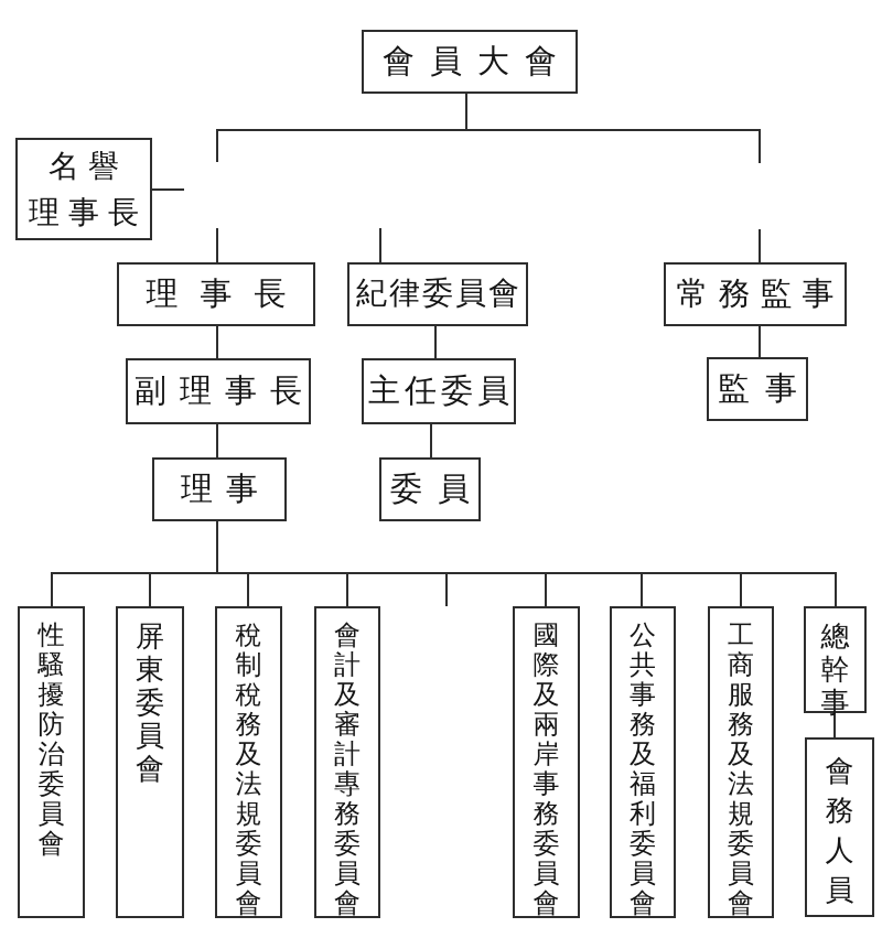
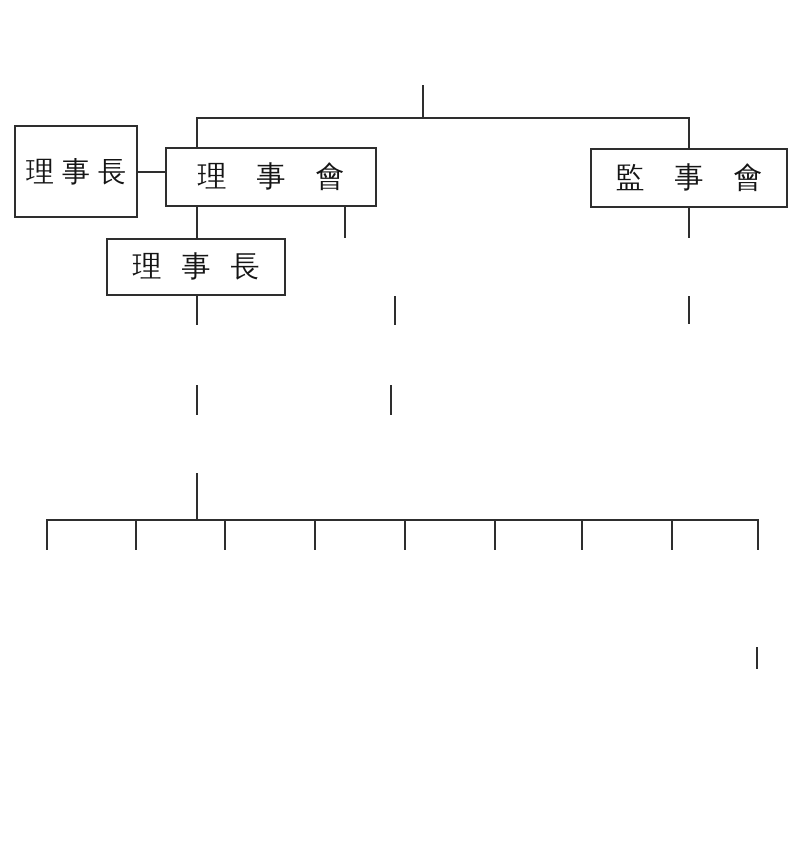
- 會員大會
- 名譽
  理事長
+ 理事會
+ 監事會
  理事長
- 紀律委員會
- 常務監事
- 副理事長
- 主任委員
- 監事
- 理事
- 委員
- 性騷擾防治委員會
- 屏東委員會
- 稅制稅務及法規委員會
- 會計及審計專務委員會
- 國際及兩岸事務委員會
- 公共事務及福利委員會
- 工商服務及法規委員會
- 總幹事
- 會務人員
